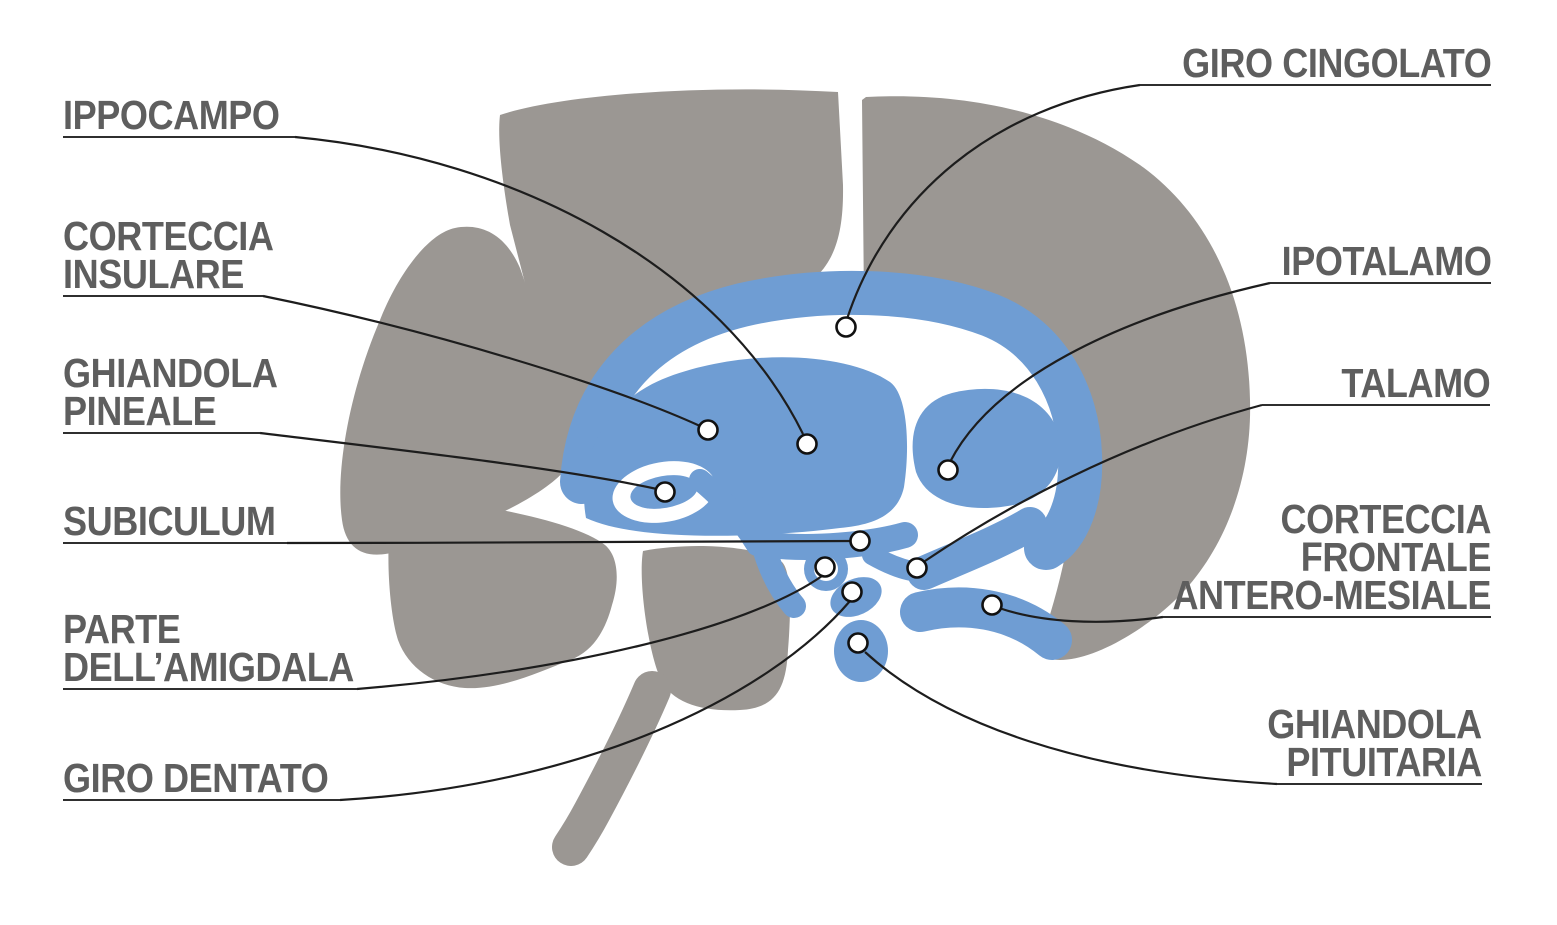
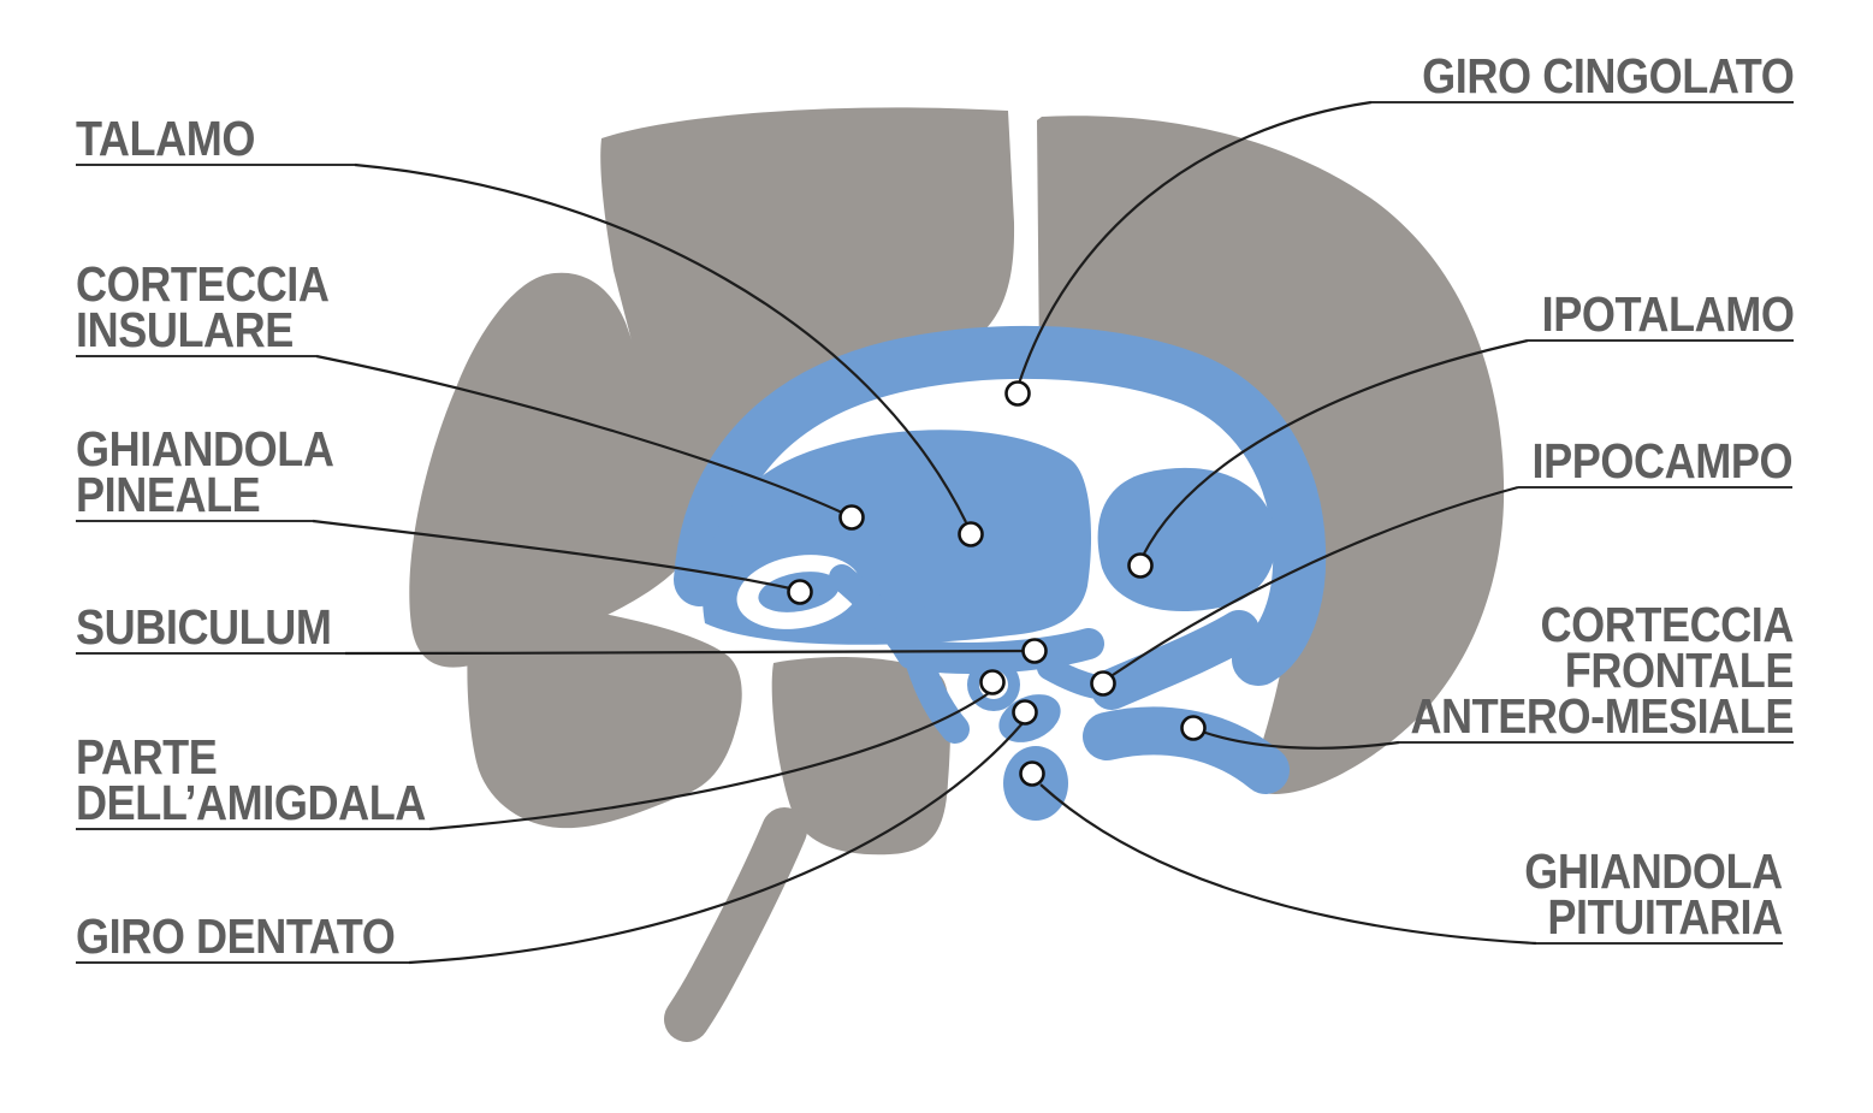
- IPPOCAMPO
+ TALAMO
  CORTECCIA
  INSULARE
  GHIANDOLA
  PINEALE
  SUBICULUM
  PARTE
  DELL’AMIGDALA
  GIRO DENTATO
  GIRO CINGOLATO
  IPOTALAMO
- TALAMO
+ IPPOCAMPO
  CORTECCIA
  FRONTALE
  ANTERO-MESIALE
  GHIANDOLA
  PITUITARIA
